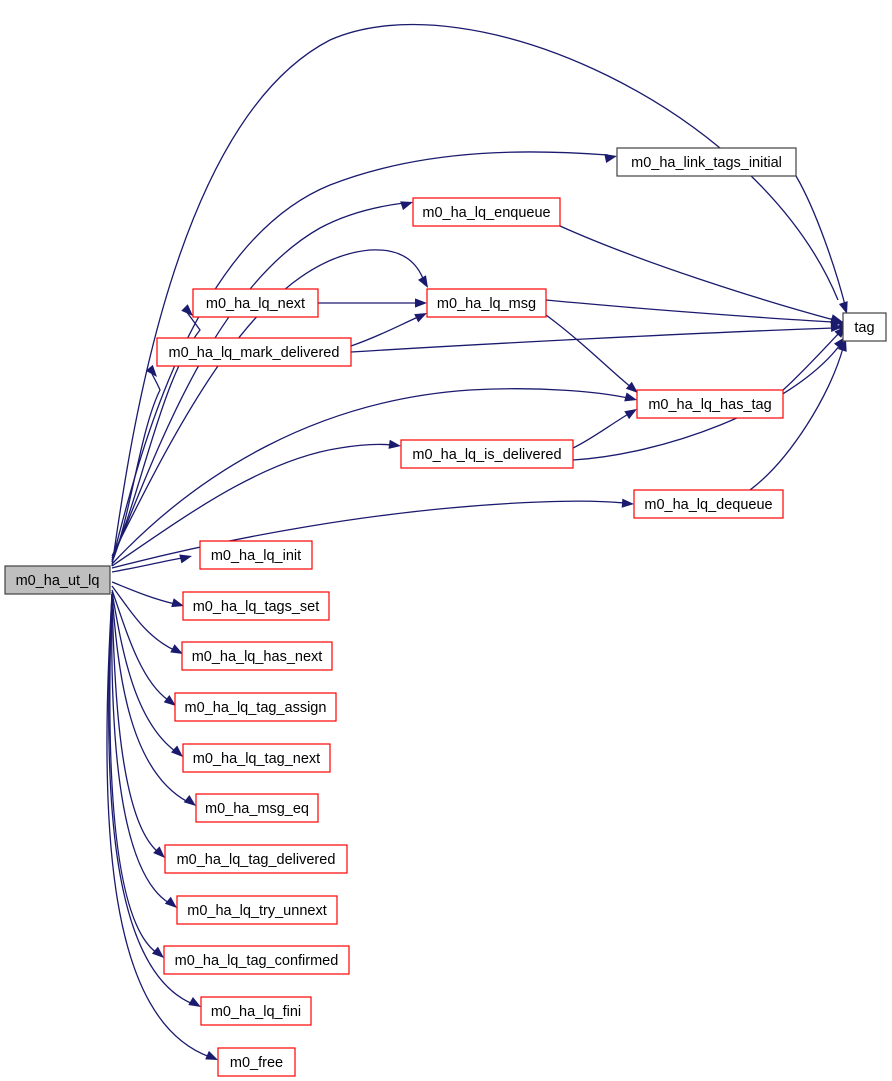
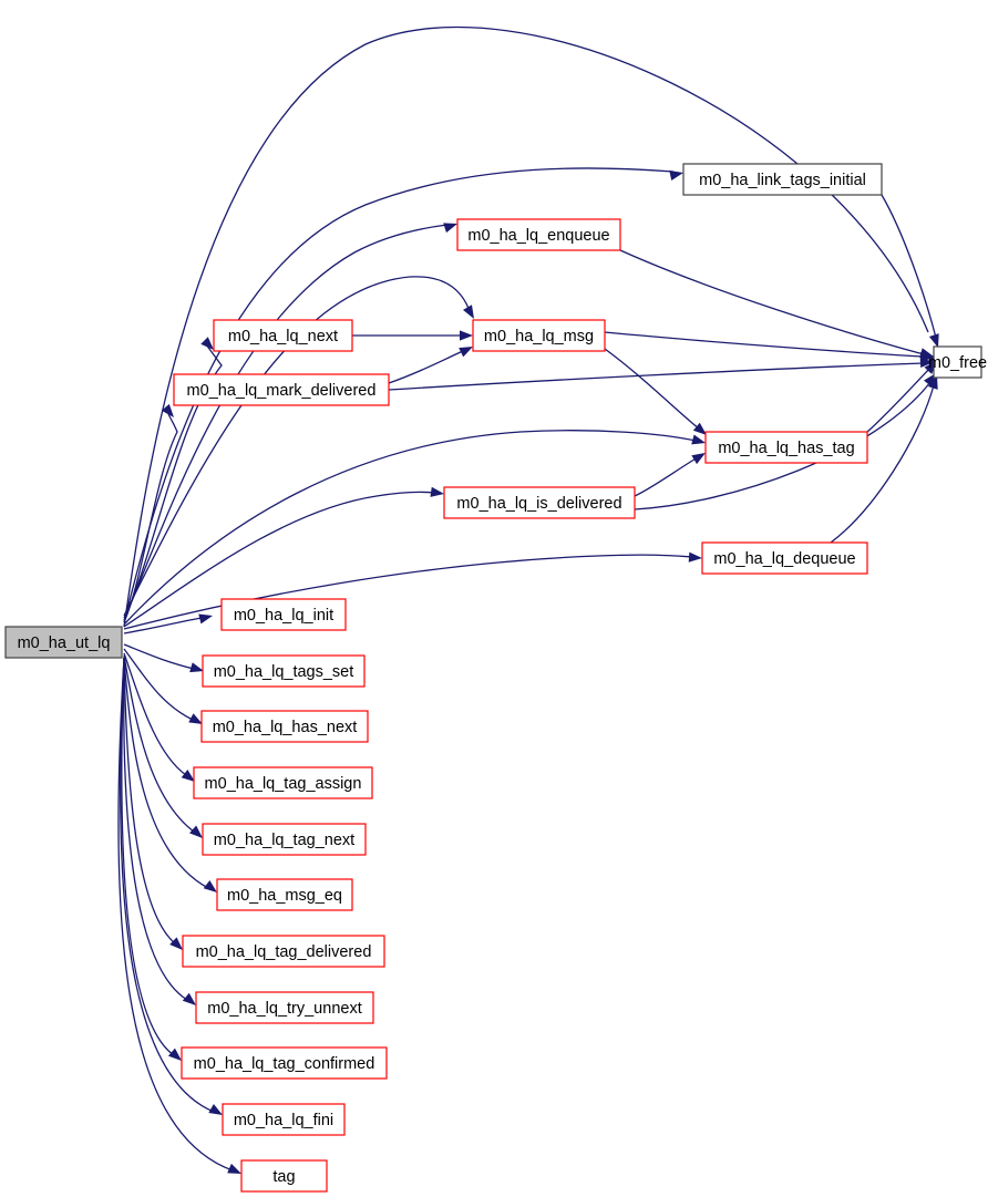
  m0_ha_ut_lq
  m0_ha_link_tags_initial
- tag
+ m0_free
  m0_ha_lq_enqueue
  m0_ha_lq_next
  m0_ha_lq_msg
  m0_ha_lq_mark_delivered
  m0_ha_lq_has_tag
  m0_ha_lq_is_delivered
  m0_ha_lq_dequeue
  m0_ha_lq_init
  m0_ha_lq_tags_set
  m0_ha_lq_has_next
  m0_ha_lq_tag_assign
  m0_ha_lq_tag_next
  m0_ha_msg_eq
  m0_ha_lq_tag_delivered
  m0_ha_lq_try_unnext
  m0_ha_lq_tag_confirmed
  m0_ha_lq_fini
- m0_free
+ tag
